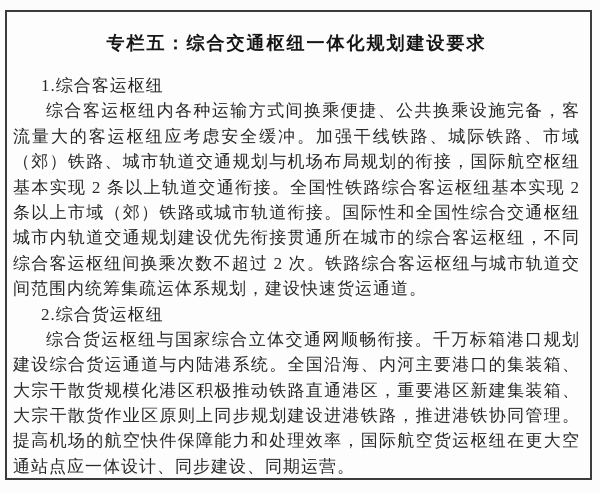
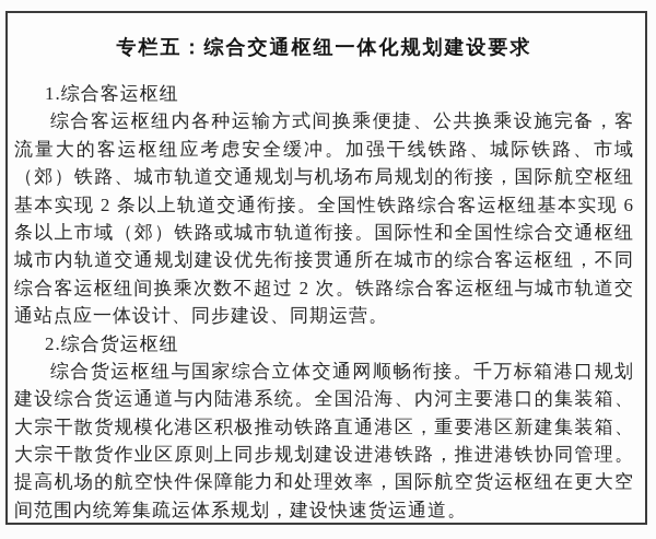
  专栏五：综合交通枢纽一体化规划建设要求
  1.综合客运枢纽
  综合客运枢纽内各种运输方式间换乘便捷、公共换乘设施完备，客
  流量大的客运枢纽应考虑安全缓冲。加强干线铁路、城际铁路、市域
  （郊）铁路、城市轨道交通规划与机场布局规划的衔接，国际航空枢纽
- 基本实现 2 条以上轨道交通衔接。全国性铁路综合客运枢纽基本实现 2
+ 基本实现 2 条以上轨道交通衔接。全国性铁路综合客运枢纽基本实现 6
  条以上市域（郊）铁路或城市轨道衔接。国际性和全国性综合交通枢纽
  城市内轨道交通规划建设优先衔接贯通所在城市的综合客运枢纽，不同
  综合客运枢纽间换乘次数不超过 2 次。铁路综合客运枢纽与城市轨道交
- 间范围内统筹集疏运体系规划，建设快速货运通道。
+ 通站点应一体设计、同步建设、同期运营。
  2.综合货运枢纽
  综合货运枢纽与国家综合立体交通网顺畅衔接。千万标箱港口规划
  建设综合货运通道与内陆港系统。全国沿海、内河主要港口的集装箱、
  大宗干散货规模化港区积极推动铁路直通港区，重要港区新建集装箱、
  大宗干散货作业区原则上同步规划建设进港铁路，推进港铁协同管理。
  提高机场的航空快件保障能力和处理效率，国际航空货运枢纽在更大空
- 通站点应一体设计、同步建设、同期运营。
+ 间范围内统筹集疏运体系规划，建设快速货运通道。
